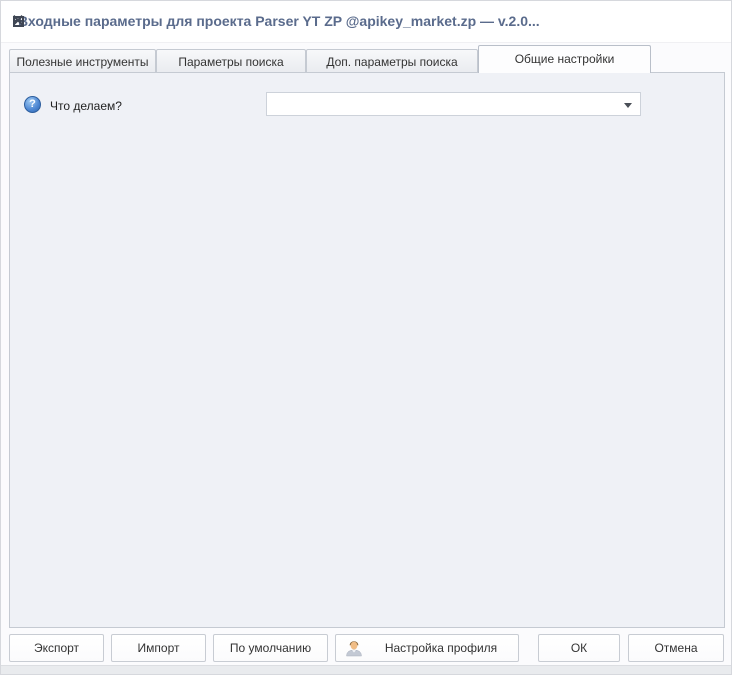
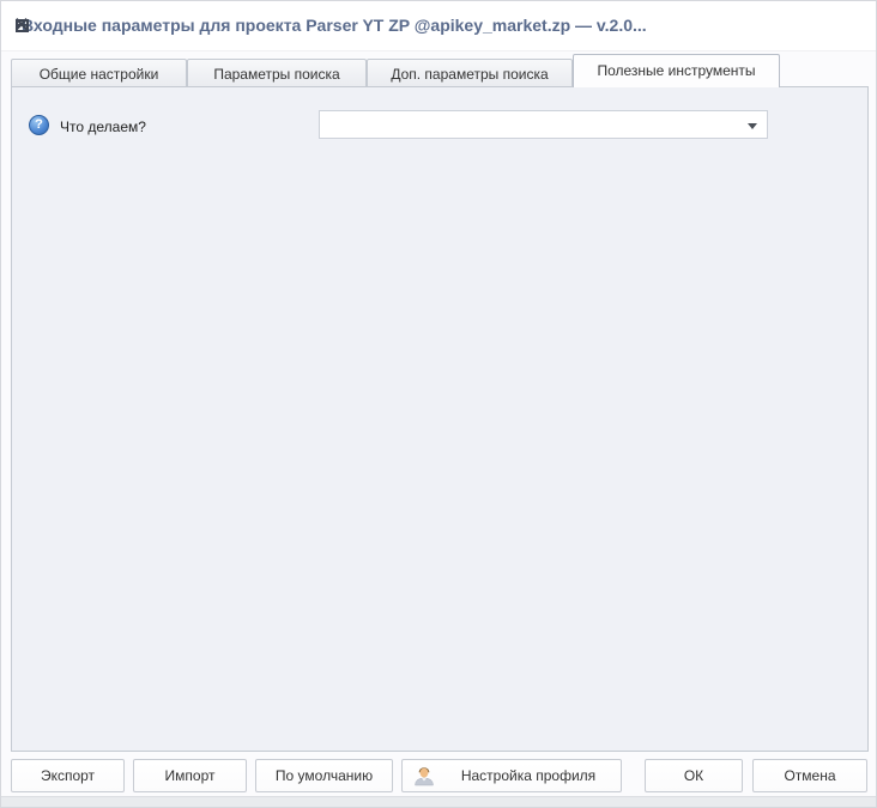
  Входные параметры для проекта Parser YT ZP @apikey_market.zp — v.2.0...
  –
  ✕
- Полезные инструменты
+ Общие настройки
  Параметры поиска
  Доп. параметры поиска
- Общие настройки
+ Полезные инструменты
  ?
  Что делаем?
  Экспорт
  Импорт
  По умолчанию
  Настройка профиля
  ОК
  Отмена
